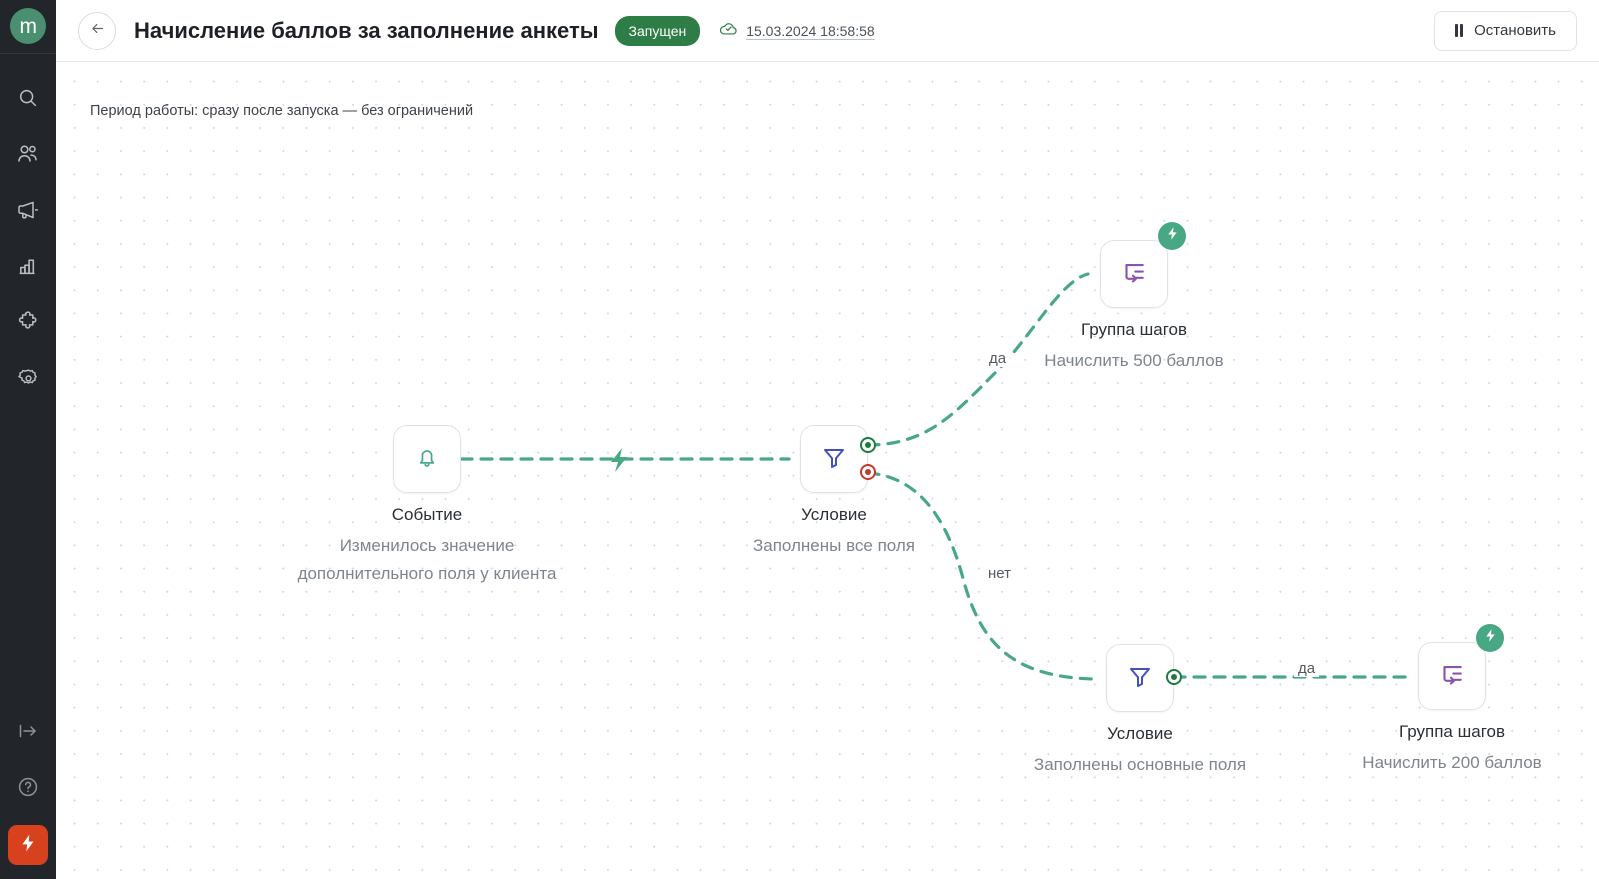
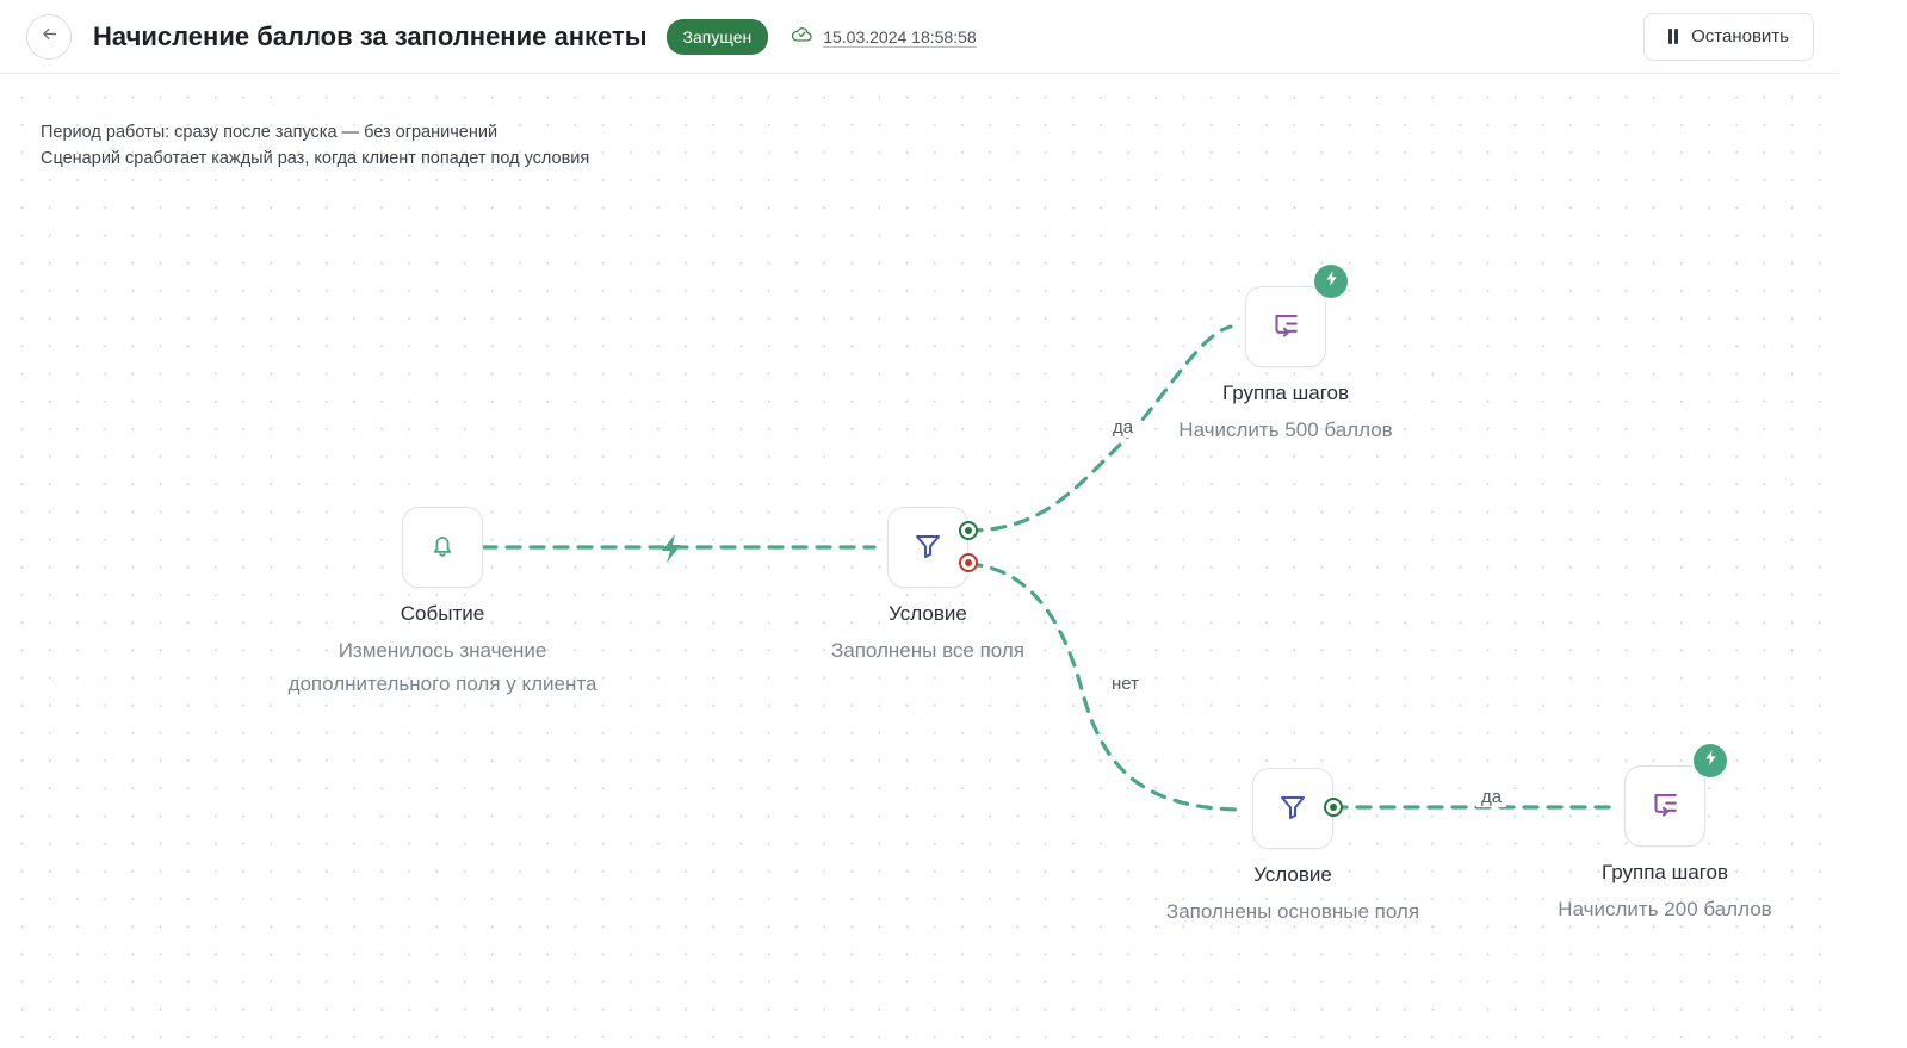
- m
  Начисление баллов за заполнение анкеты
  Запущен
  15.03.2024 18:58:58
  Остановить
  Период работы: сразу после запуска — без ограничений
+ Сценарий сработает каждый раз, когда клиент попадет под условия
  да
  нет
  да
  Событие
  Изменилось значение
  дополнительного поля у клиента
  Условие
  Заполнены все поля
  Группа шагов
  Начислить 500 баллов
  Условие
  Заполнены основные поля
  Группа шагов
  Начислить 200 баллов
